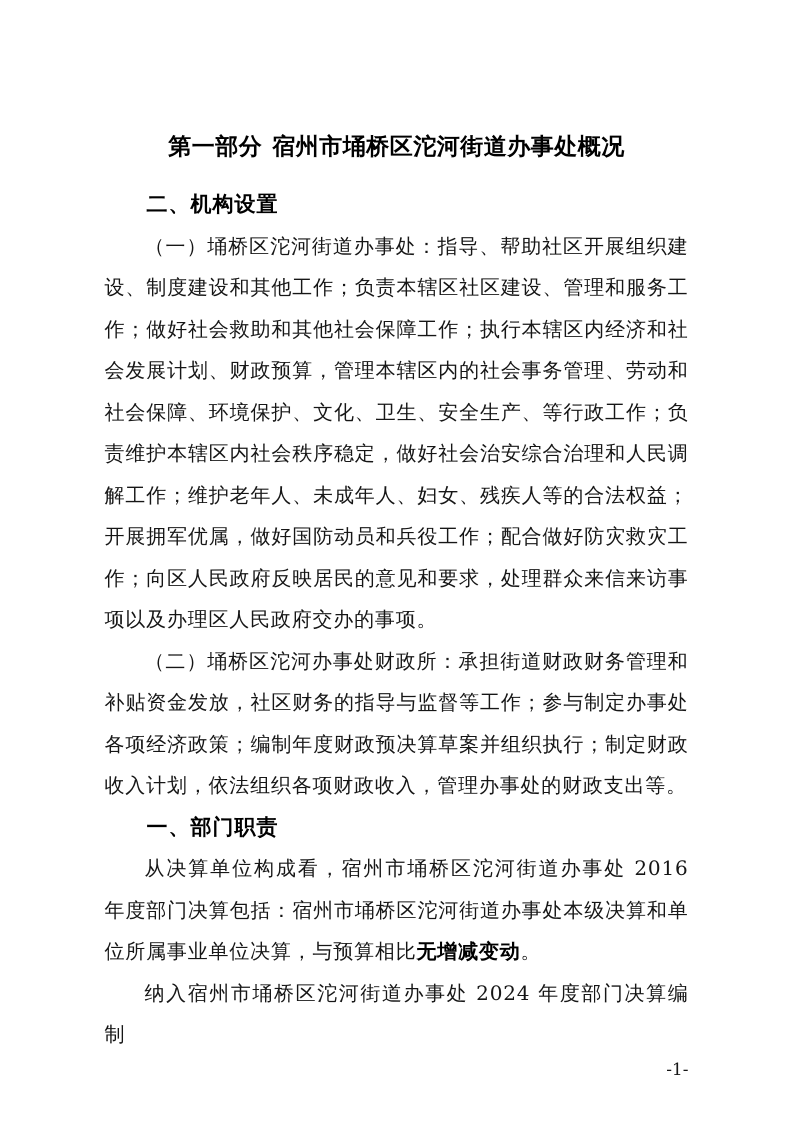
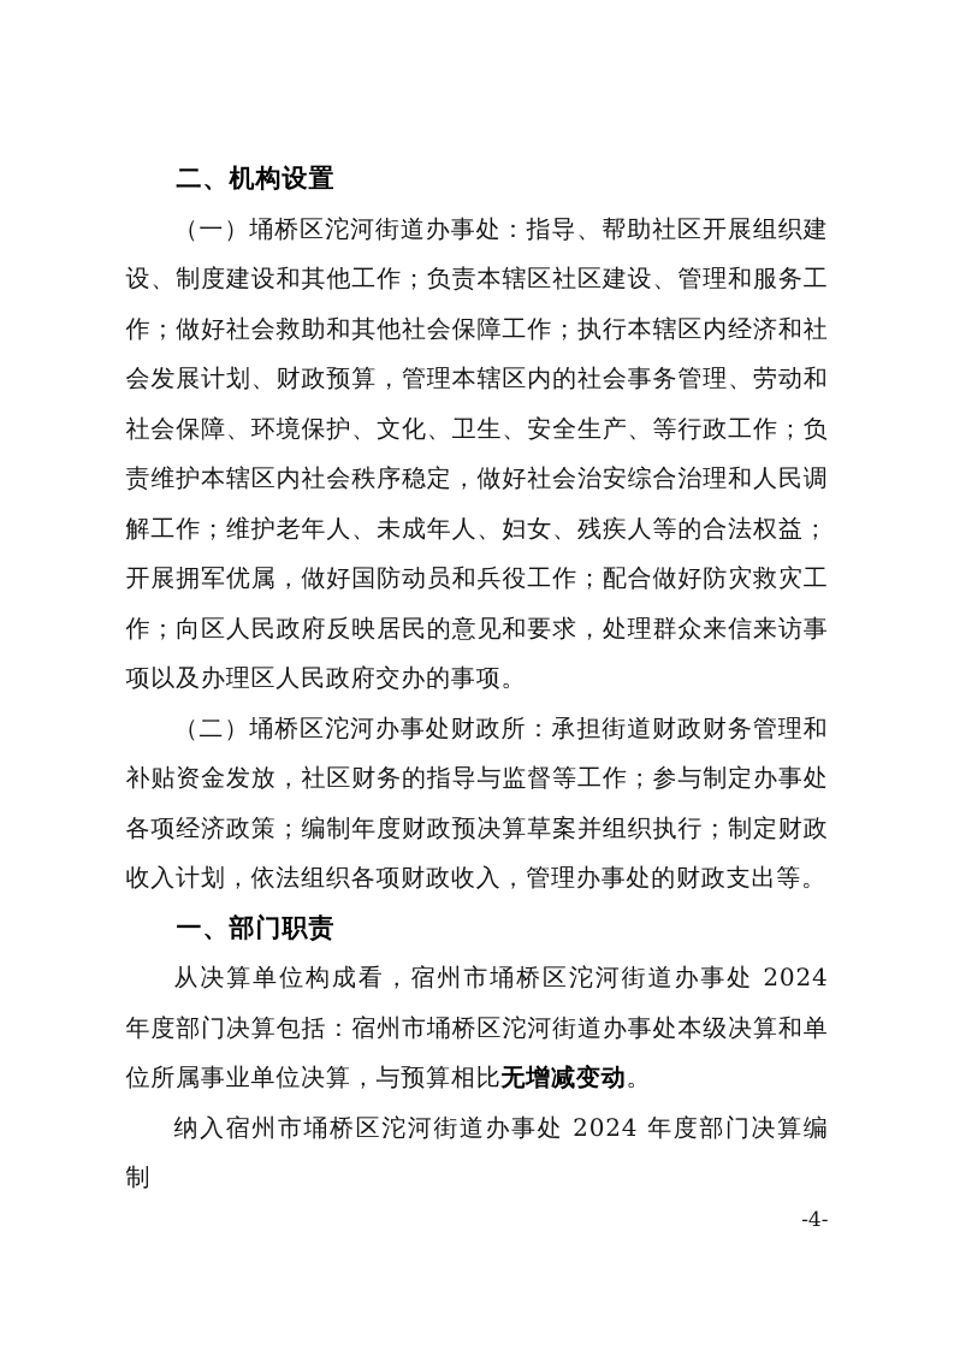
- 第一部分 宿州市埇桥区沱河街道办事处概况
  二、机构设置
  （一）埇桥区沱河街道办事处：指导、帮助社区开展组织建设、制度建设和其他工作；负责本辖区社区建设、管理和服务工作；做好社会救助和其他社会保障工作；执行本辖区内经济和社会发展计划、财政预算，管理本辖区内的社会事务管理、劳动和社会保障、环境保护、文化、卫生、安全生产、等行政工作；负责维护本辖区内社会秩序稳定，做好社会治安综合治理和人民调解工作；维护老年人、未成年人、妇女、残疾人等的合法权益；开展拥军优属，做好国防动员和兵役工作；配合做好防灾救灾工作；向区人民政府反映居民的意见和要求，处理群众来信来访事项以及办理区人民政府交办的事项。
  （二）埇桥区沱河办事处财政所：承担街道财政财务管理和补贴资金发放，社区财务的指导与监督等工作；参与制定办事处各项经济政策；编制年度财政预决算草案并组织执行；制定财政收入计划，依法组织各项财政收入，管理办事处的财政支出等。
  一、部门职责
- 从决算单位构成看，宿州市埇桥区沱河街道办事处 2016 年度部门决算包括：宿州市埇桥区沱河街道办事处本级决算和单位所属事业单位决算，与预算相比无增减变动。
+ 从决算单位构成看，宿州市埇桥区沱河街道办事处 2024 年度部门决算包括：宿州市埇桥区沱河街道办事处本级决算和单位所属事业单位决算，与预算相比无增减变动。
  纳入宿州市埇桥区沱河街道办事处 2024 年度部门决算编制
- -1-
+ -4-
